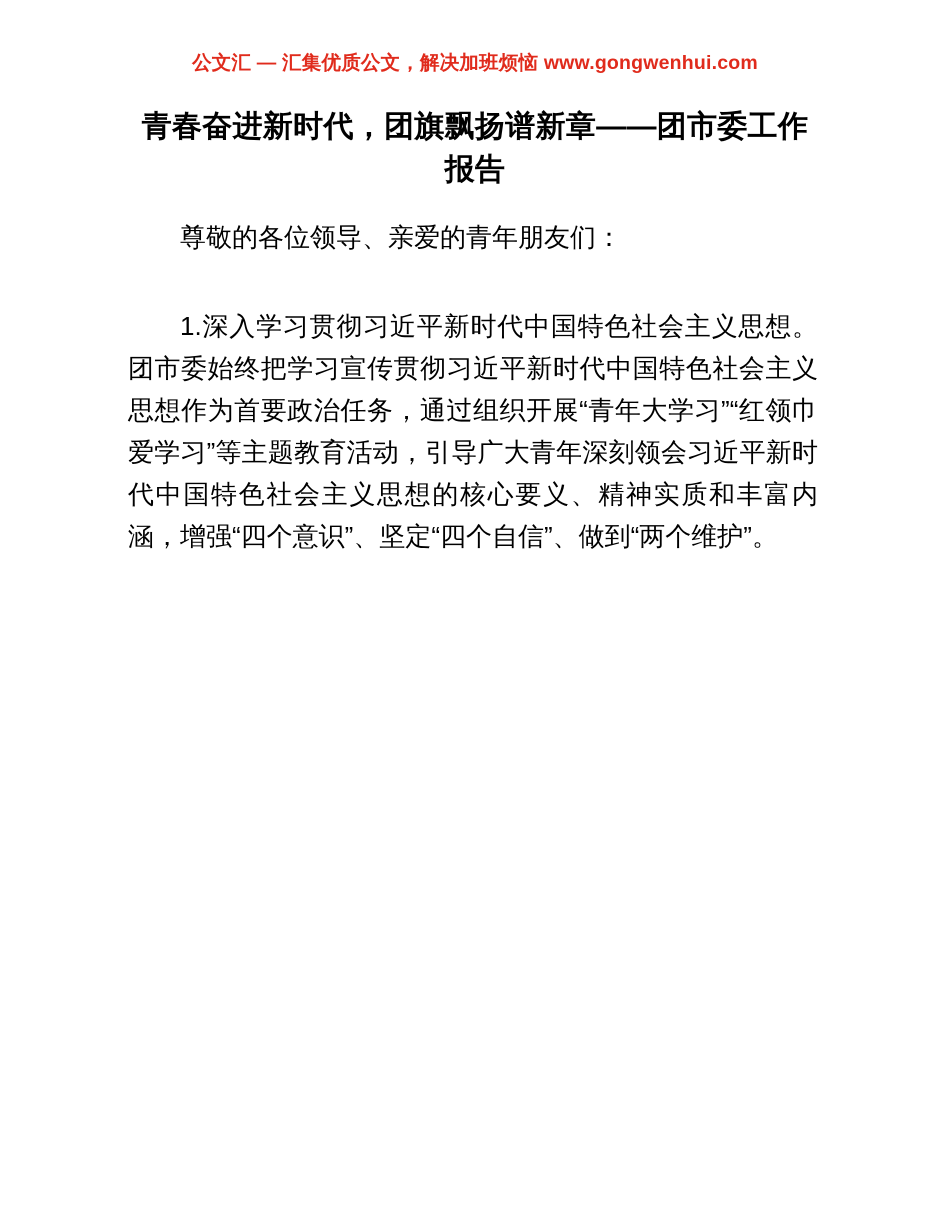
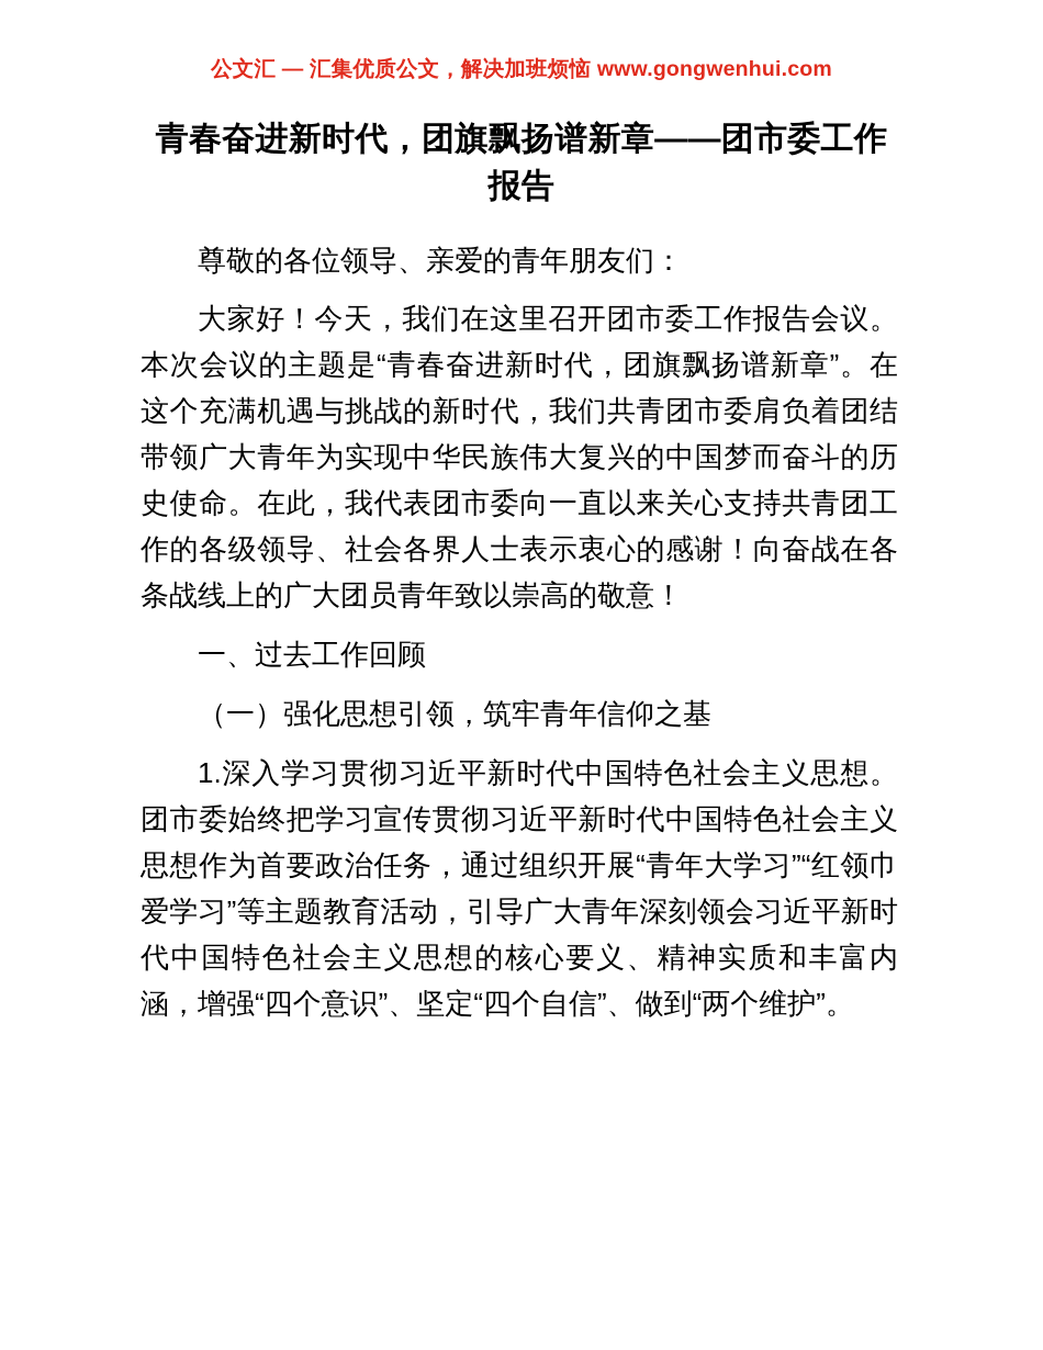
  公文汇 — 汇集优质公文，解决加班烦恼 www.gongwenhui.com
  青春奋进新时代，团旗飘扬谱新章——团市委工作报告
  尊敬的各位领导、亲爱的青年朋友们：
+ 大家好！今天，我们在这里召开团市委工作报告会议。本次会议的主题是“青春奋进新时代，团旗飘扬谱新章”。在这个充满机遇与挑战的新时代，我们共青团市委肩负着团结带领广大青年为实现中华民族伟大复兴的中国梦而奋斗的历史使命。在此，我代表团市委向一直以来关心支持共青团工作的各级领导、社会各界人士表示衷心的感谢！向奋战在各条战线上的广大团员青年致以崇高的敬意！
+ 一、过去工作回顾
+ （一）强化思想引领，筑牢青年信仰之基
  1.深入学习贯彻习近平新时代中国特色社会主义思想。团市委始终把学习宣传贯彻习近平新时代中国特色社会主义思想作为首要政治任务，通过组织开展“青年大学习”“红领巾爱学习”等主题教育活动，引导广大青年深刻领会习近平新时代中国特色社会主义思想的核心要义、精神实质和丰富内涵，增强“四个意识”、坚定“四个自信”、做到“两个维护”。
